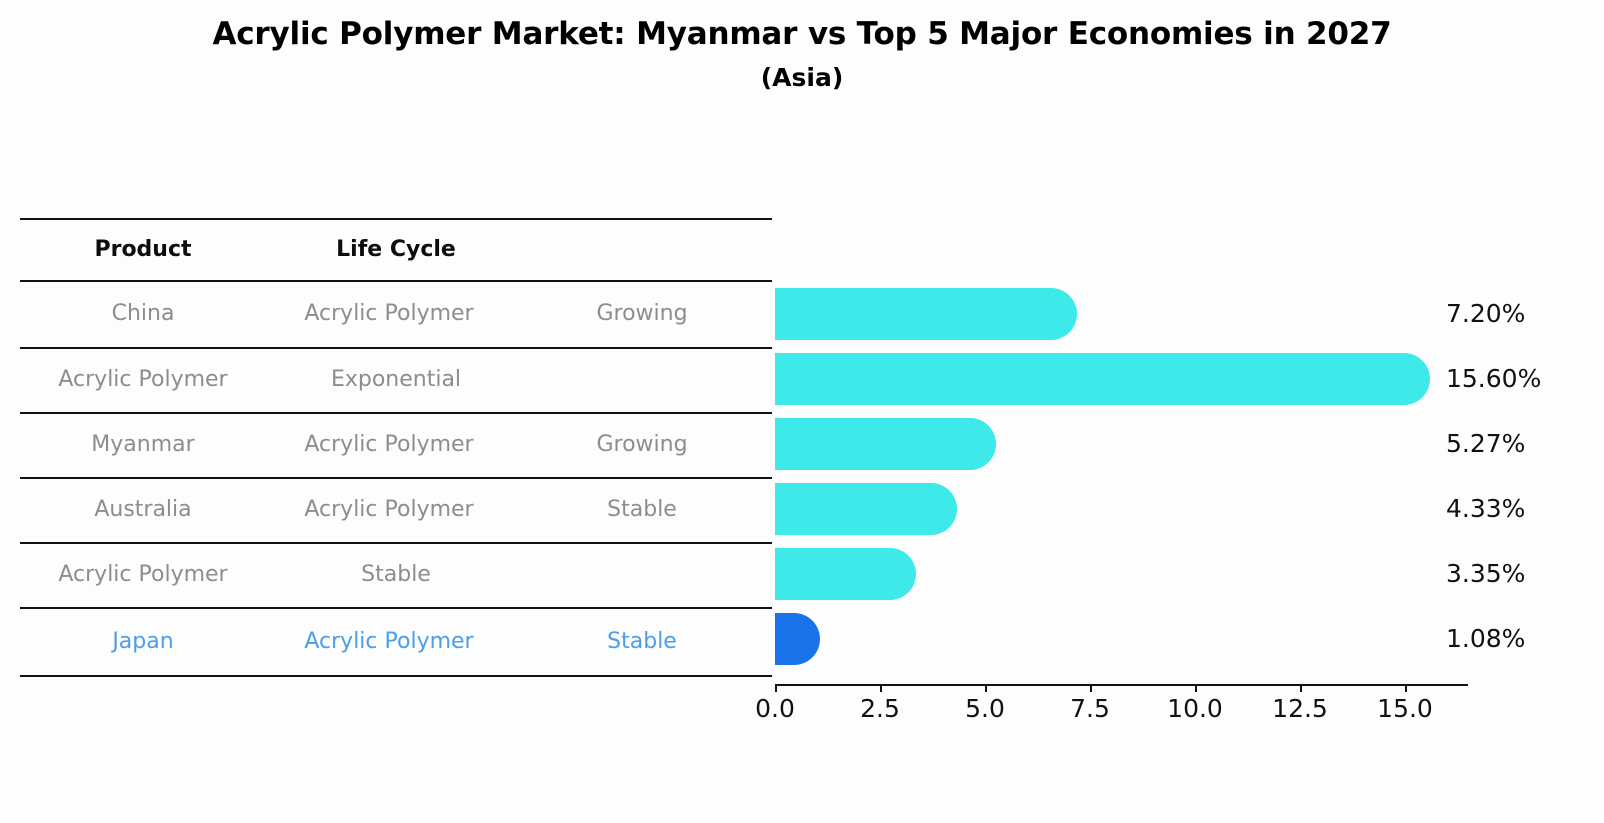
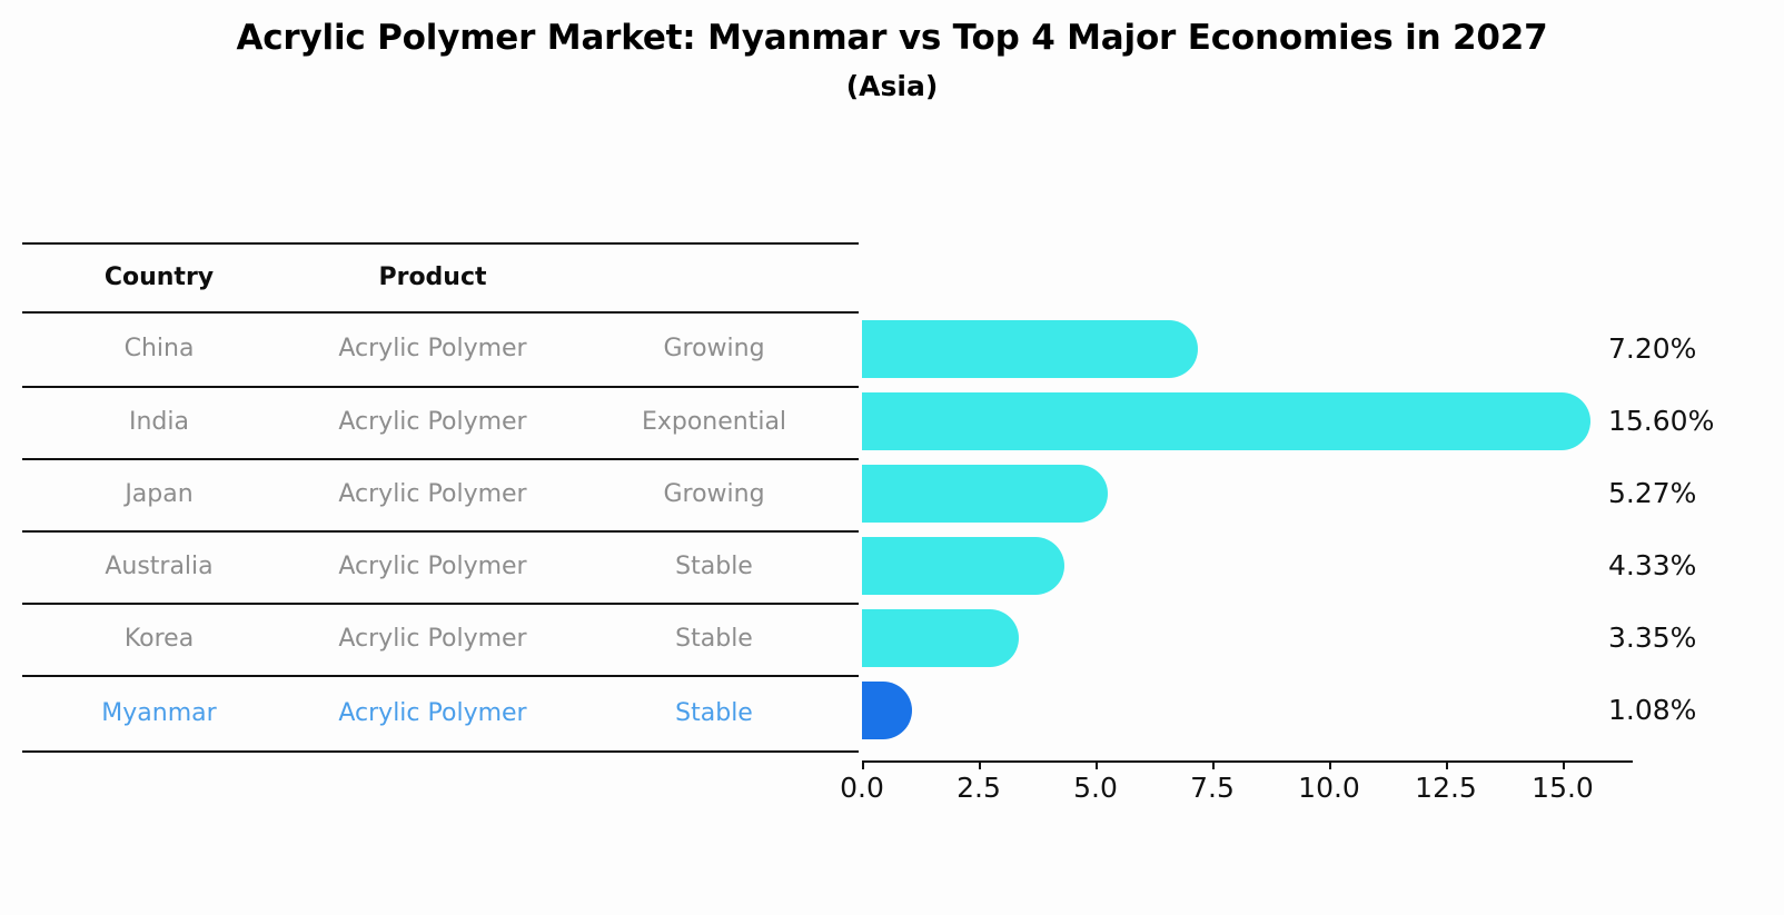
- Acrylic Polymer Market: Myanmar vs Top 5 Major Economies in 2027
+ Acrylic Polymer Market: Myanmar vs Top 4 Major Economies in 2027
  (Asia)
+ Country
  Product
- Life Cycle
  China
  Acrylic Polymer
  Growing
+ India
  Acrylic Polymer
  Exponential
- Myanmar
+ Japan
  Acrylic Polymer
  Growing
  Australia
  Acrylic Polymer
  Stable
+ Korea
  Acrylic Polymer
  Stable
- Japan
+ Myanmar
  Acrylic Polymer
  Stable
  7.20%
  15.60%
  5.27%
  4.33%
  3.35%
  1.08%
  0.0
  2.5
  5.0
  7.5
  10.0
  12.5
  15.0
